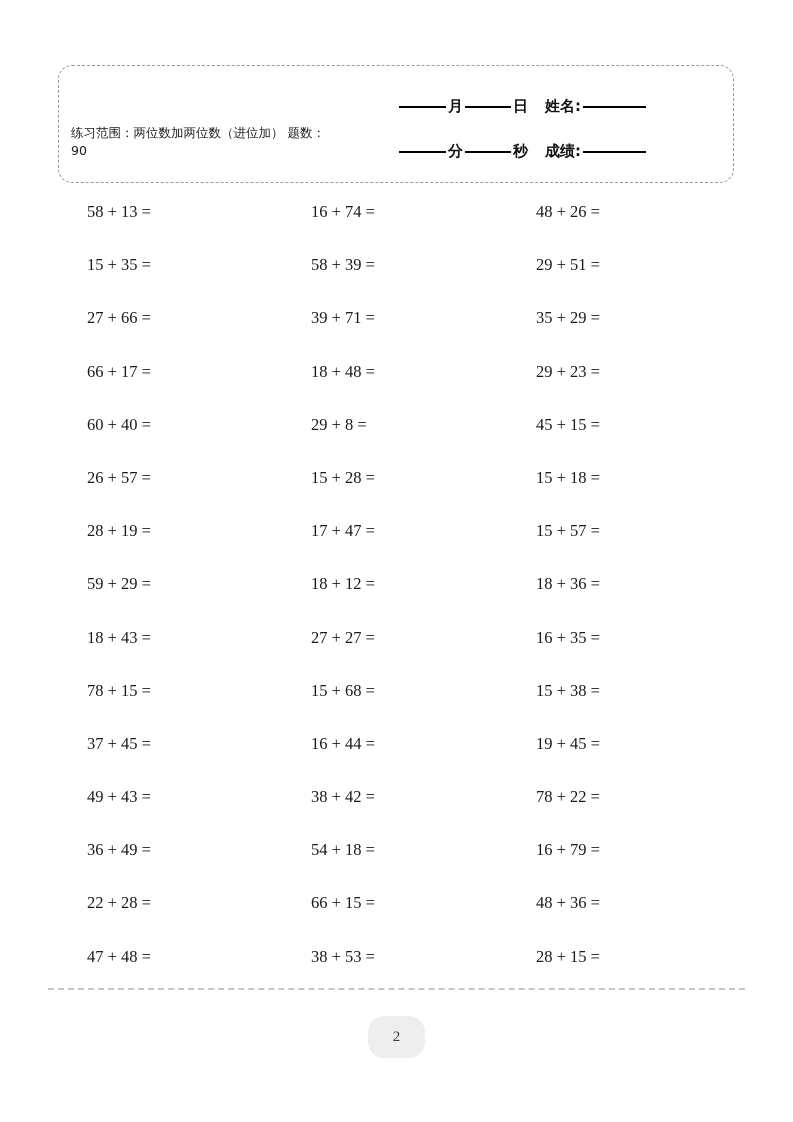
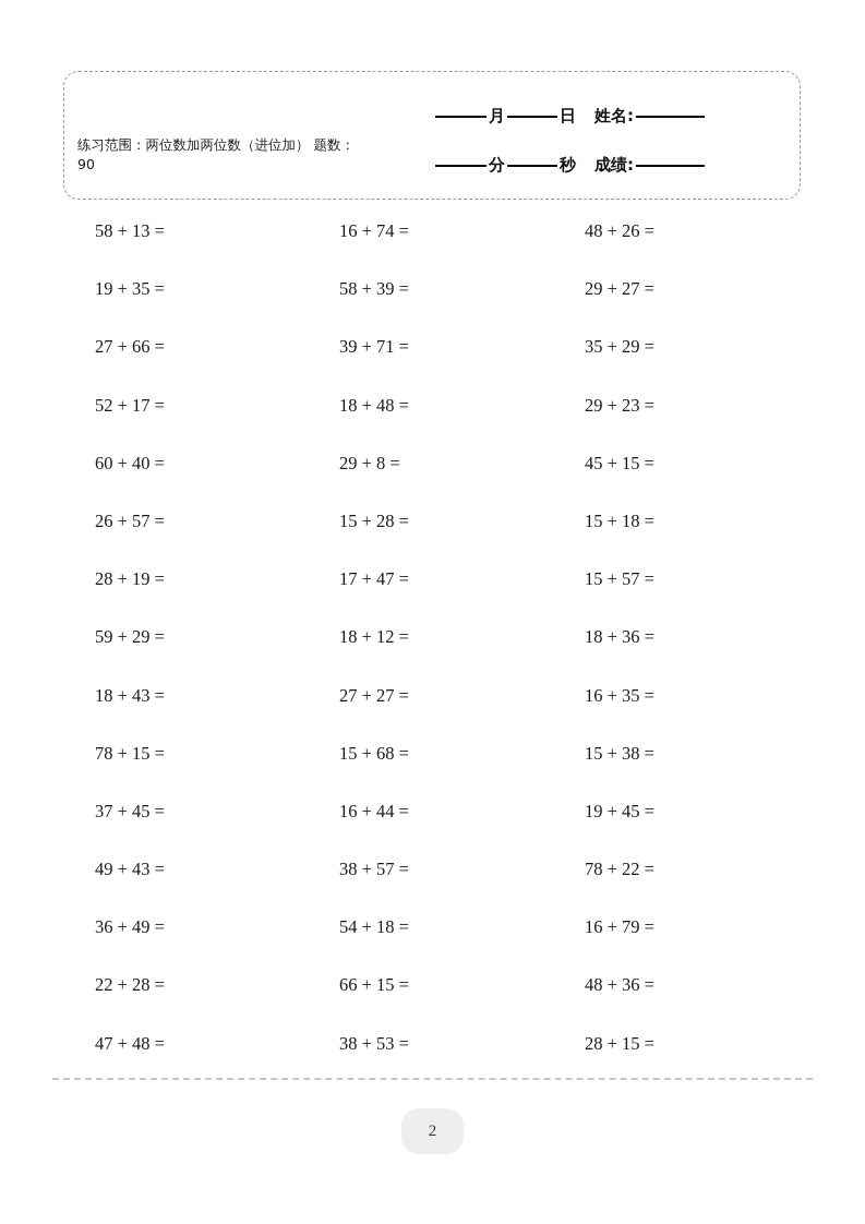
  练习范围：两位数加两位数（进位加） 题数：90
  月
  日
  姓名:
  分
  秒
  成绩:
  58 + 13 =
  16 + 74 =
  48 + 26 =
- 15 + 35 =
+ 19 + 35 =
  58 + 39 =
- 29 + 51 =
+ 29 + 27 =
  27 + 66 =
  39 + 71 =
  35 + 29 =
- 66 + 17 =
+ 52 + 17 =
  18 + 48 =
  29 + 23 =
  60 + 40 =
  29 + 8 =
  45 + 15 =
  26 + 57 =
  15 + 28 =
  15 + 18 =
  28 + 19 =
  17 + 47 =
  15 + 57 =
  59 + 29 =
  18 + 12 =
  18 + 36 =
  18 + 43 =
  27 + 27 =
  16 + 35 =
  78 + 15 =
  15 + 68 =
  15 + 38 =
  37 + 45 =
  16 + 44 =
  19 + 45 =
  49 + 43 =
- 38 + 42 =
+ 38 + 57 =
  78 + 22 =
  36 + 49 =
  54 + 18 =
  16 + 79 =
  22 + 28 =
  66 + 15 =
  48 + 36 =
  47 + 48 =
  38 + 53 =
  28 + 15 =
  2
